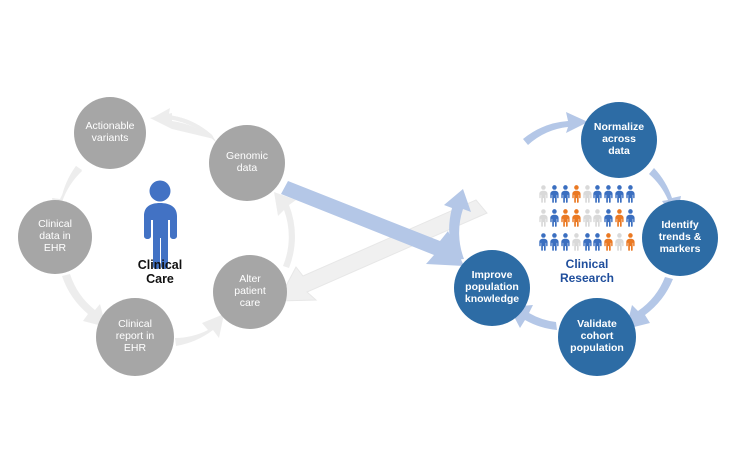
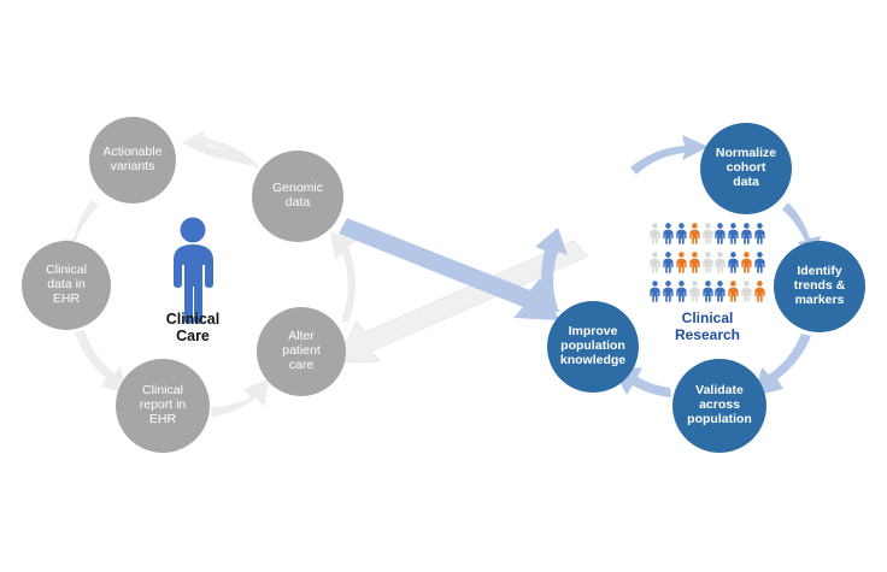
  Genomic
  data
  Actionable
  variants
  Clinical
  data in
  EHR
  Clinical
  report in
  EHR
  Alter
  patient
  care
  Clinical
  Care
  Normalize
- across
+ cohort
  data
  Identify
  trends &
  markers
  Validate
- cohort
+ across
  population
  Improve
  population
  knowledge
  Clinical
  Research
